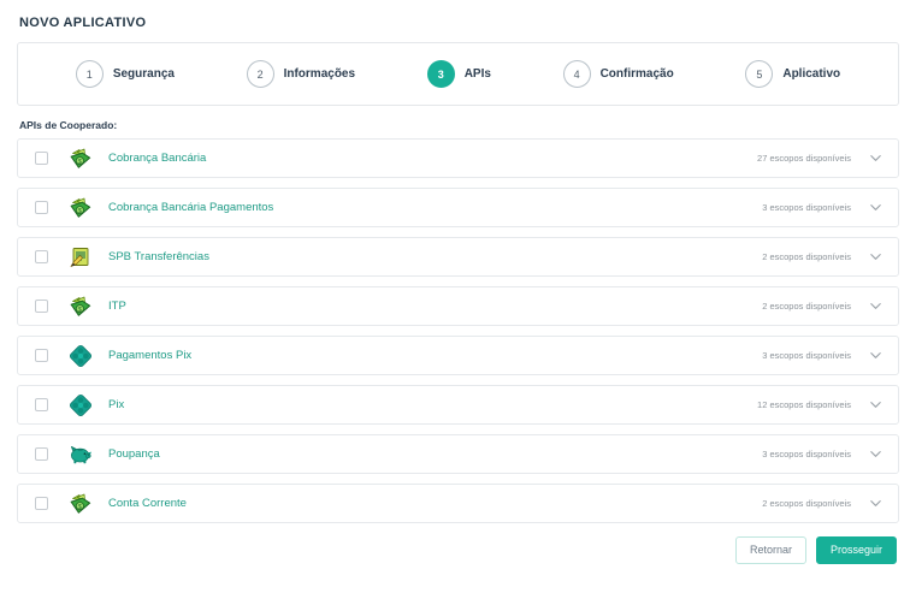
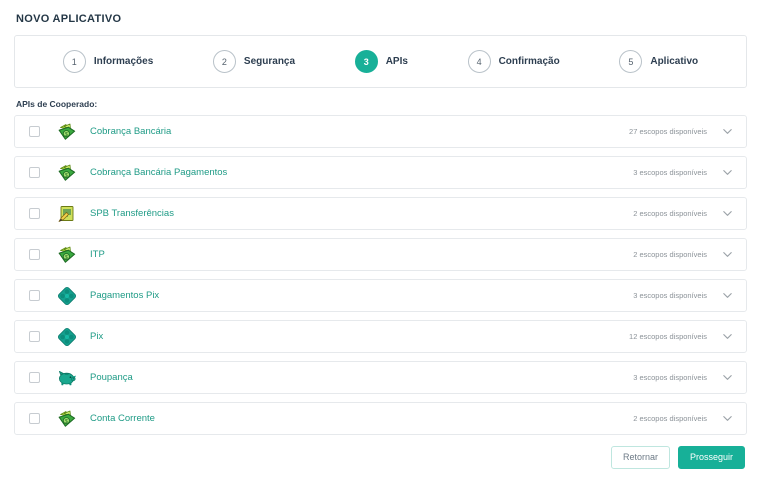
  NOVO APLICATIVO
  1
- Segurança
+ Informações
  2
- Informações
+ Segurança
  3
  APIs
  4
  Confirmação
  5
  Aplicativo
  APIs de Cooperado:
  Cobrança Bancária
  27 escopos disponíveis
  Cobrança Bancária Pagamentos
  3 escopos disponíveis
  SPB Transferências
  2 escopos disponíveis
  ITP
  2 escopos disponíveis
  Pagamentos Pix
  3 escopos disponíveis
  Pix
  12 escopos disponíveis
  Poupança
  3 escopos disponíveis
  Conta Corrente
  2 escopos disponíveis
  Retornar
  Prosseguir
